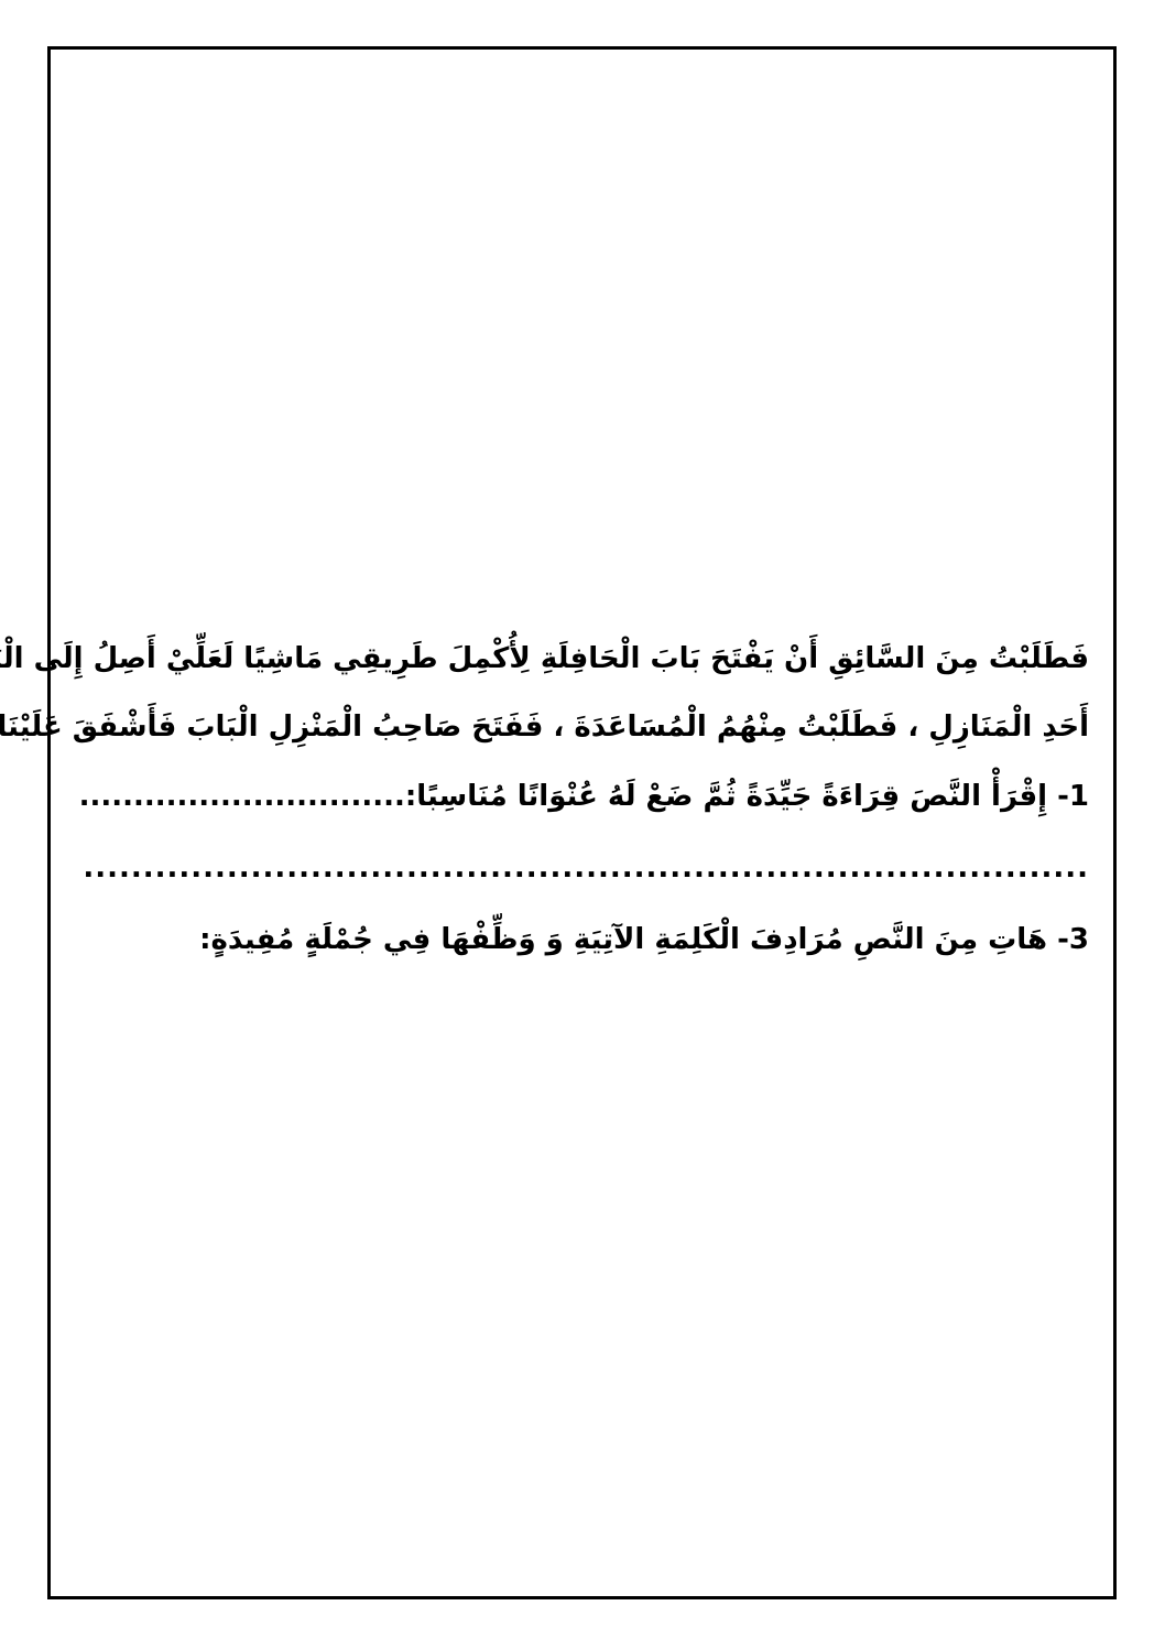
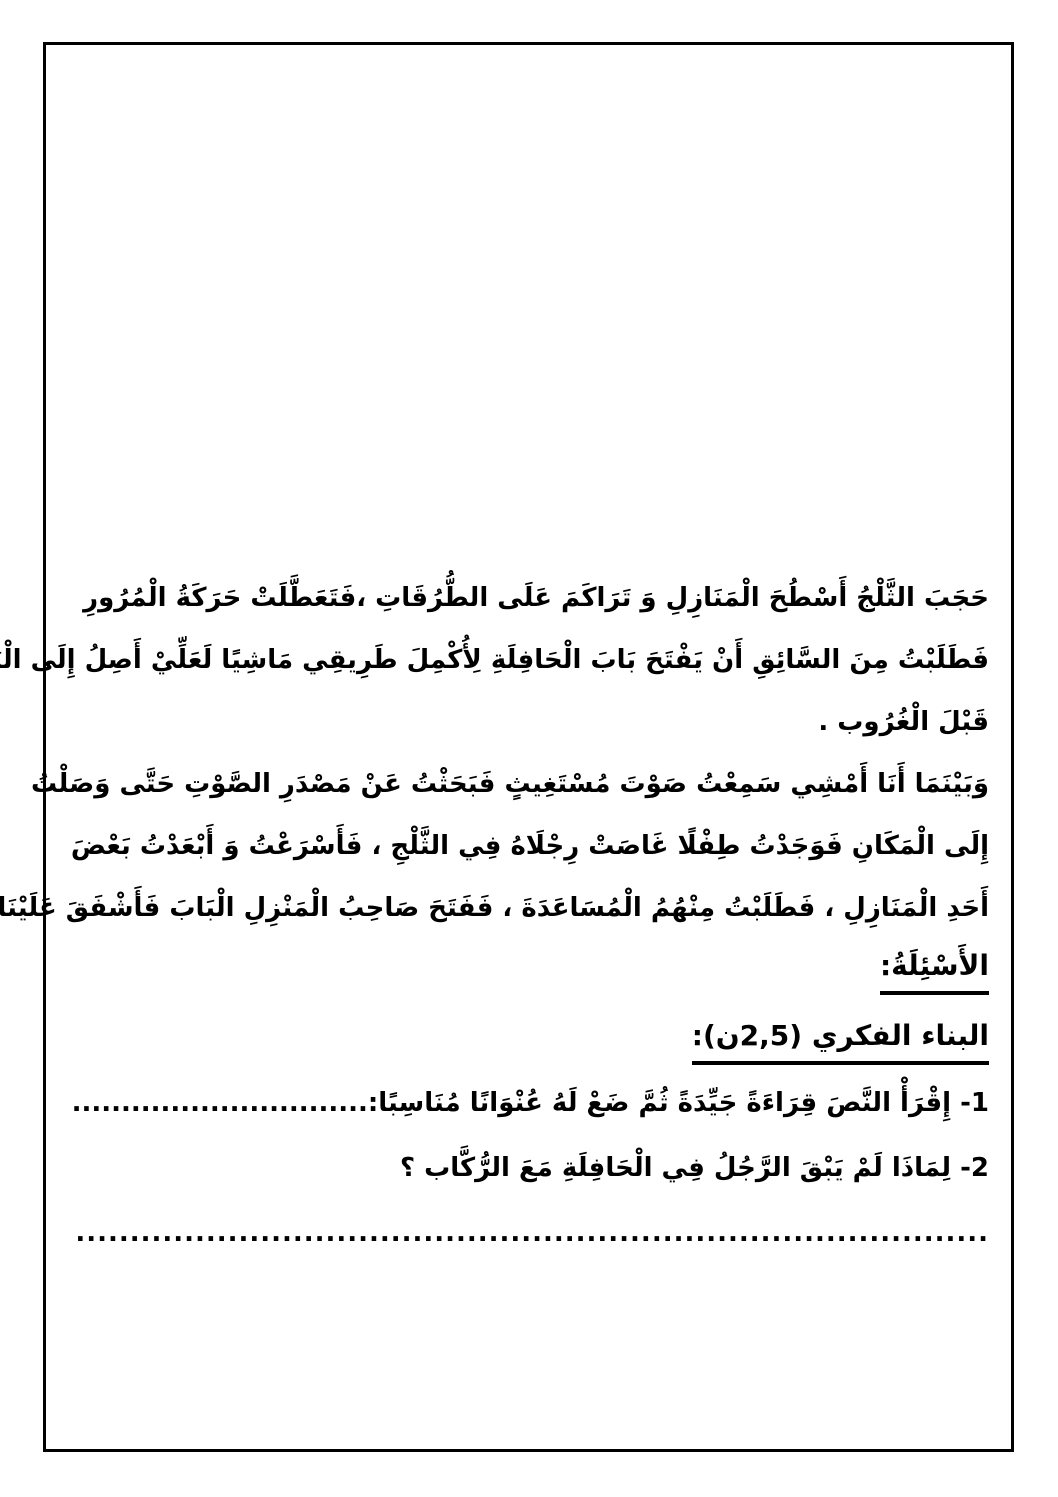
+ حَجَبَ الثَّلْجُ أَسْطُحَ الْمَنَازِلِ وَ تَرَاكَمَ عَلَى الطُّرُقَاتِ ،فَتَعَطَّلَتْ حَرَكَةُ الْمُرُورِ
  فَطَلَبْتُ مِنَ السَّائِقِ أَنْ يَفْتَحَ بَابَ الْحَافِلَةِ لِأُكْمِلَ طَرِيقِي مَاشِيًا لَعَلِّيْ أَصِلُ إِلَى الْ
+ قَبْلَ الْغُرُوب .
+ وَبَيْنَمَا أَنَا أَمْشِي سَمِعْتُ صَوْتَ مُسْتَغِيثٍ فَبَحَثْتُ عَنْ مَصْدَرِ الصَّوْتِ حَتَّى وَصَلْتُ
+ إِلَى الْمَكَانِ فَوَجَدْتُ طِفْلًا غَاصَتْ رِجْلَاهُ فِي الثَّلْجِ ، فَأَسْرَعْتُ وَ أَبْعَدْتُ بَعْضَ
  أَحَدِ الْمَنَازِلِ ، فَطَلَبْتُ مِنْهُمُ الْمُسَاعَدَةَ ، فَفَتَحَ صَاحِبُ الْمَنْزِلِ الْبَابَ فَأَشْفَقَ عَلَيْنَا
+ الأَسْئِلَةُ:
+ البناء الفكري (2,5ن):
  1- إِقْرَأْ النَّصَ قِرَاءَةً جَيِّدَةً ثُمَّ ضَعْ لَهُ عُنْوَانًا مُنَاسِبًا:..............................
+ 2- لِمَاذَا لَمْ يَبْقَ الرَّجُلُ فِي الْحَافِلَةِ مَعَ الرُّكَّاب ؟
  ....................................................................................
- 3- هَاتِ مِنَ النَّصِ مُرَادِفَ الْكَلِمَةِ الآتِيَةِ وَ وَظِّفْهَا فِي جُمْلَةٍ مُفِيدَةٍ:
